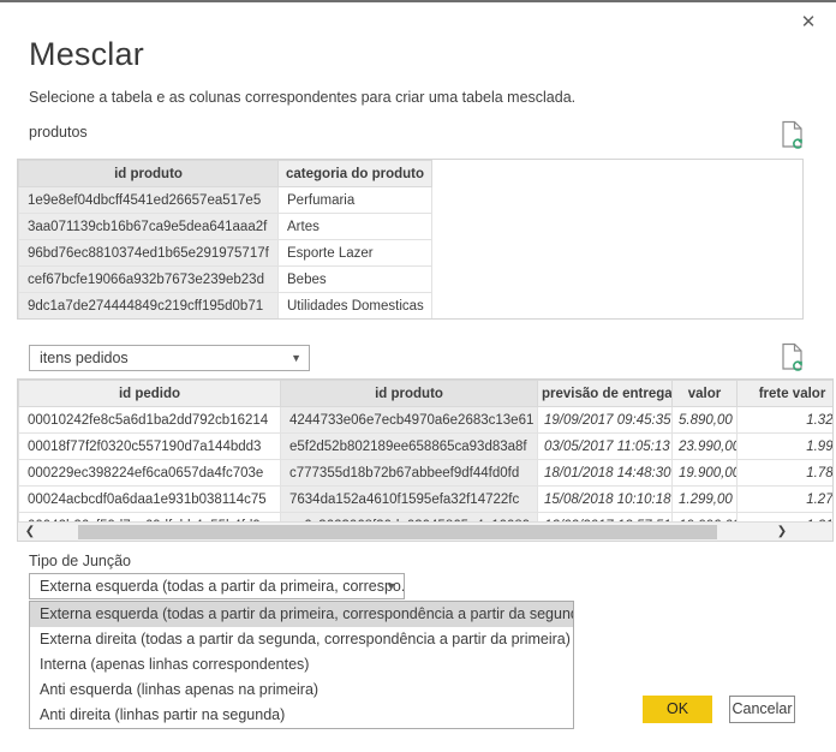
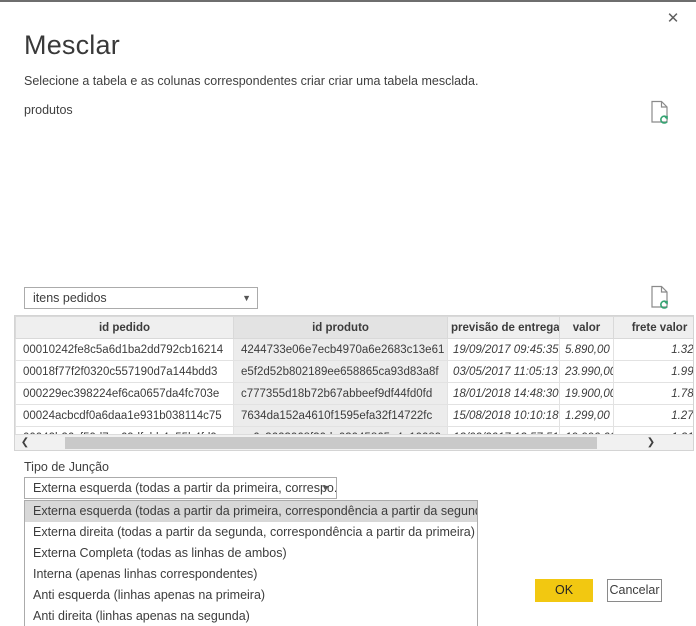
  ✕
  Mesclar
- Selecione a tabela e as colunas correspondentes para criar uma tabela mesclada.
+ Selecione a tabela e as colunas correspondentes criar criar uma tabela mesclada.
  produtos
- id produto	categoria do produto
- 1e9e8ef04dbcff4541ed26657ea517e5	Perfumaria
- 3aa071139cb16b67ca9e5dea641aaa2f	Artes
- 96bd76ec8810374ed1b65e291975717f	Esporte Lazer
- cef67bcfe19066a932b7673e239eb23d	Bebes
- 9dc1a7de274444849c219cff195d0b71	Utilidades Domesticas
  itens pedidos
  ▼
  id pedido	id produto	previsão de entrega	valor	frete valor
  00010242fe8c5a6d1ba2dd792cb16214	4244733e06e7ecb4970a6e2683c13e61	19/09/2017 09:45:35	5.890,00	1.32
  00018f77f2f0320c557190d7a144bdd3	e5f2d52b802189ee658865ca93d83a8f	03/05/2017 11:05:13	23.990,00	1.99
  000229ec398224ef6ca0657da4fc703e	c777355d18b72b67abbeef9df44fd0fd	18/01/2018 14:48:30	19.900,00	1.78
  00024acbcdf0a6daa1e931b038114c75	7634da152a4610f1595efa32f14722fc	15/08/2018 10:10:18	1.299,00	1.27
  ❮
  ❯
  Tipo de Junção
  Externa esquerda (todas a partir da primeira, correspo.
  ▼
  Externa esquerda (todas a partir da primeira, correspondência a partir da segun
  Externa direita (todas a partir da segunda, correspondência a partir da primeira)
+ Externa Completa (todas as linhas de ambos)
  Interna (apenas linhas correspondentes)
  Anti esquerda (linhas apenas na primeira)
- Anti direita (linhas partir na segunda)
+ Anti direita (linhas apenas na segunda)
  OK
  Cancelar
